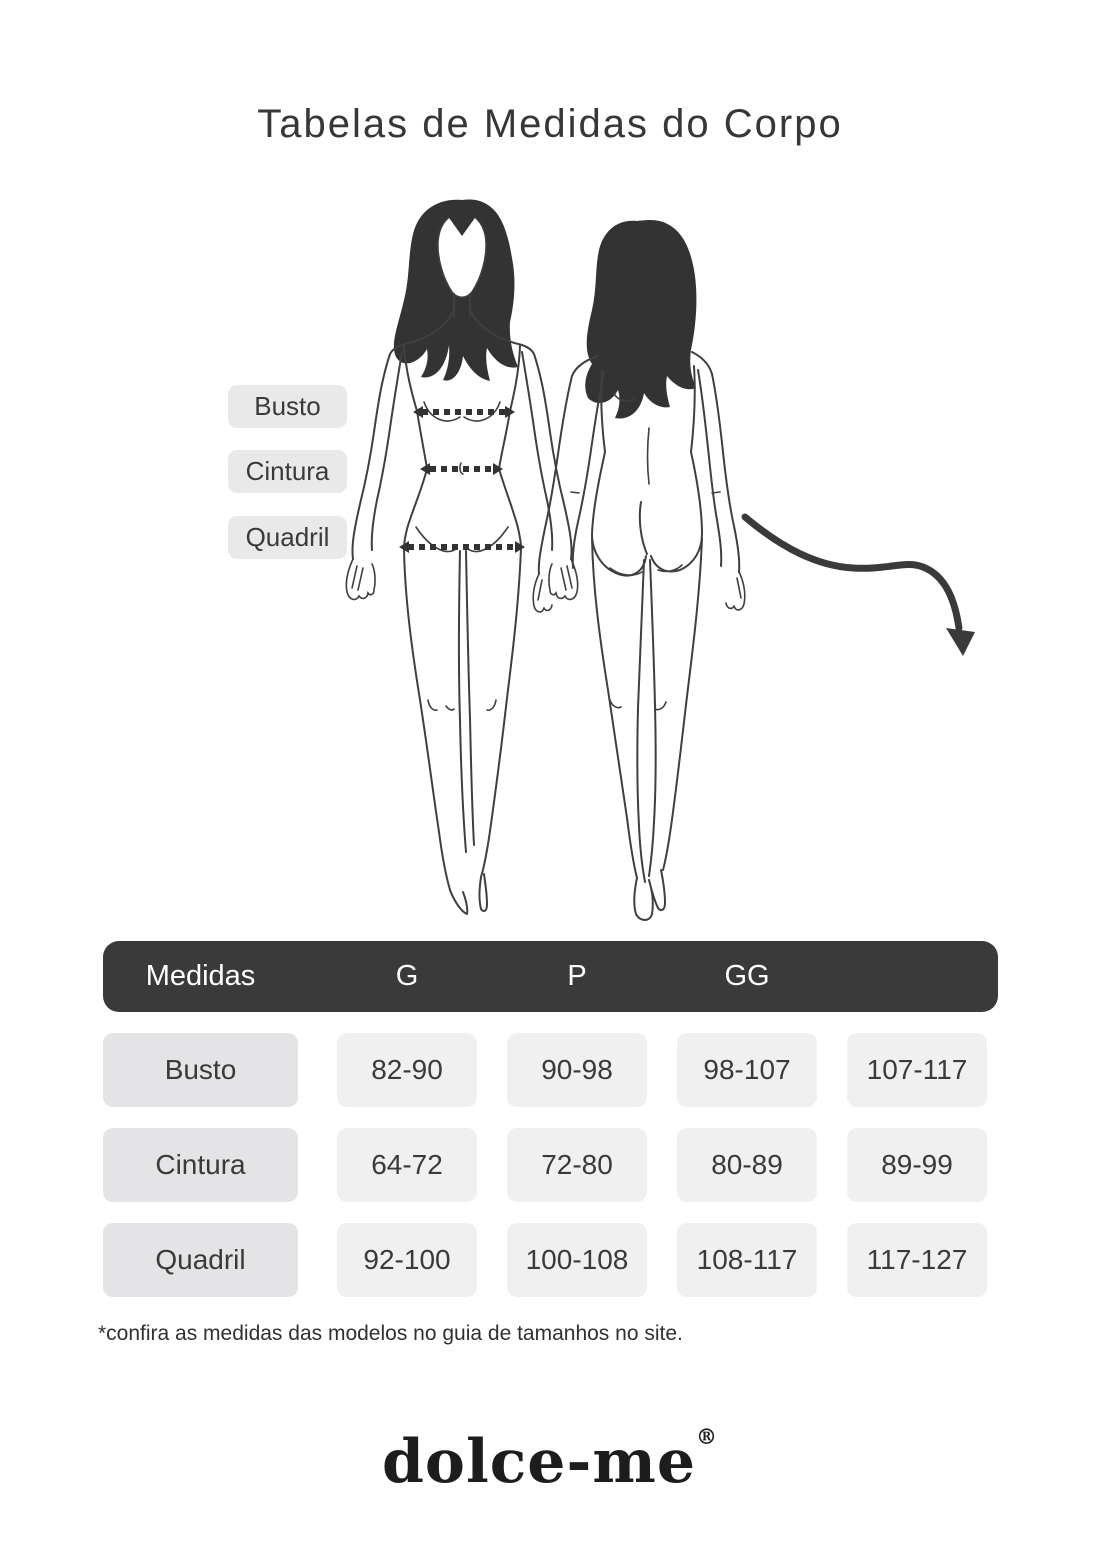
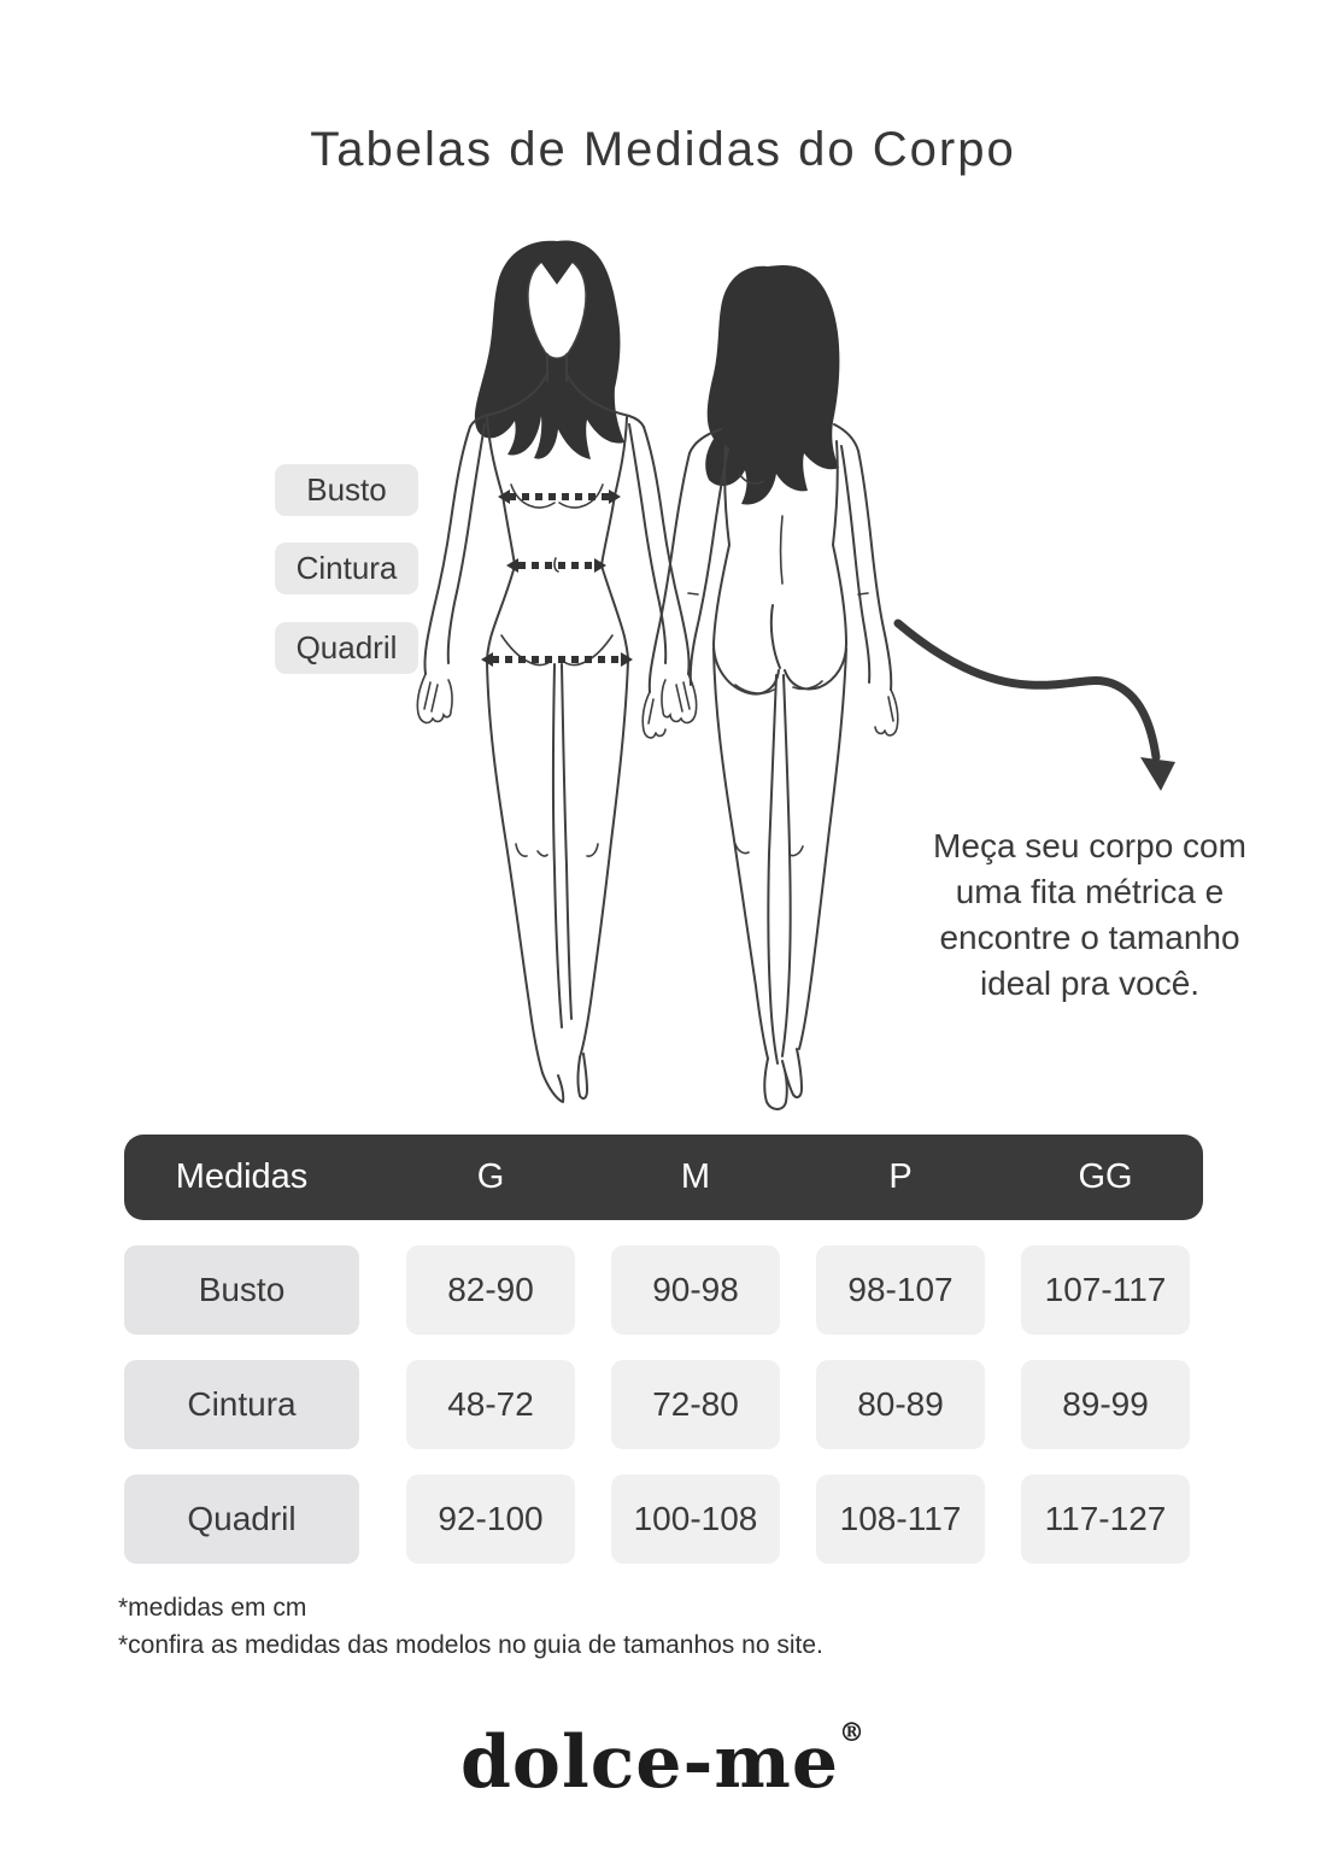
  Tabelas de Medidas do Corpo
  Busto
  Cintura
  Quadril
+ Meça seu corpo com
+ uma fita métrica e
+ encontre o tamanho
+ ideal pra você.
  Medidas
  G
+ M
  P
  GG
  Busto
  82-90
  90-98
  98-107
  107-117
  Cintura
- 64-72
+ 48-72
  72-80
  80-89
  89-99
  Quadril
  92-100
  100-108
  108-117
  117-127
+ *medidas em cm
  *confira as medidas das modelos no guia de tamanhos no site.
  dolce-me®
